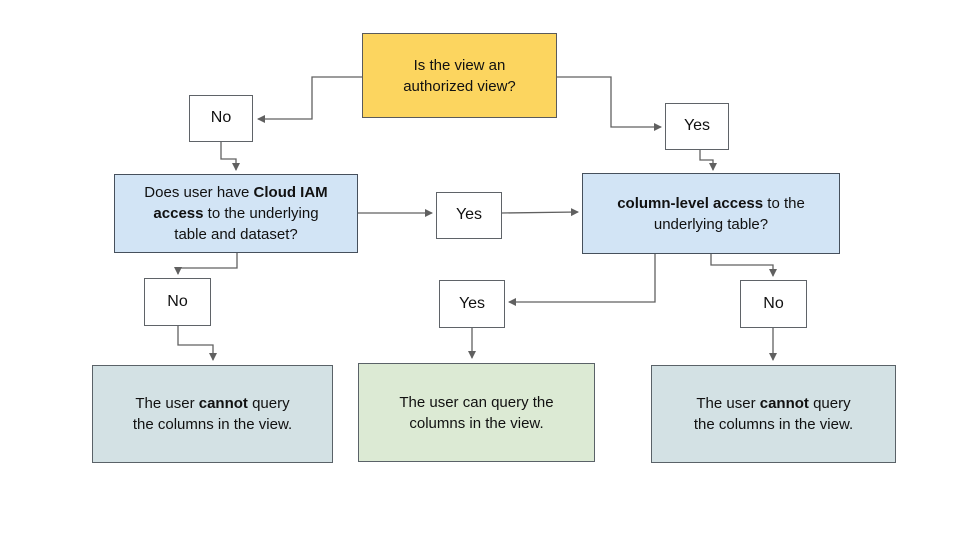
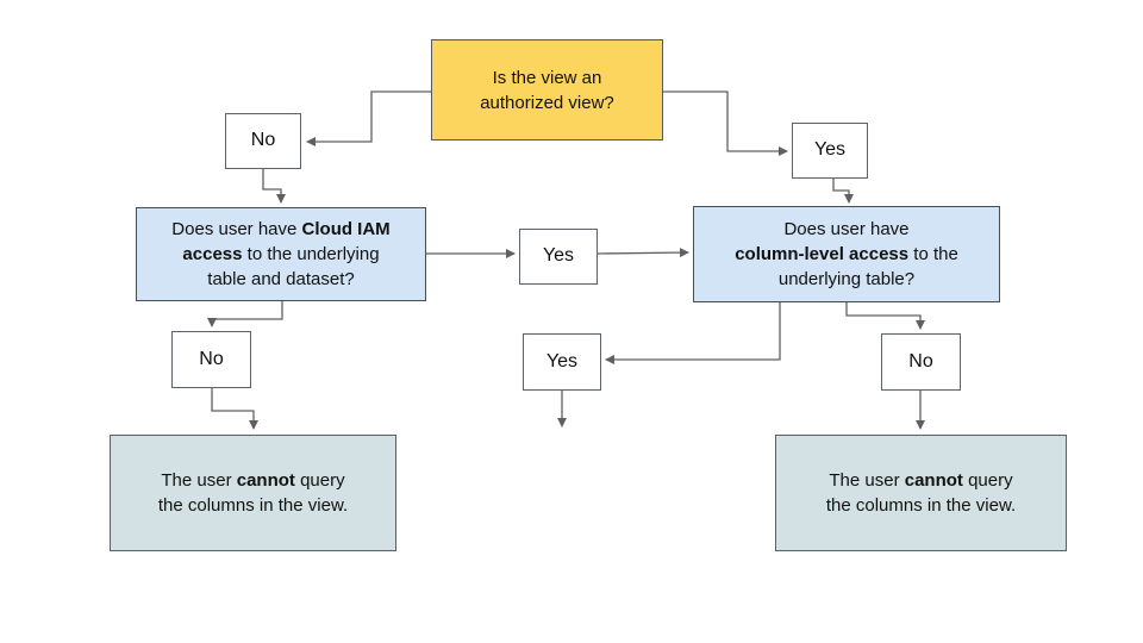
  Is the view an
  authorized view?
  No
  Yes
  Does user have Cloud IAM
  access to the underlying
  table and dataset?
  Yes
+ Does user have
  column-level access to the
  underlying table?
  No
  Yes
  No
  The user cannot query
  the columns in the view.
- The user can query the
- columns in the view.
  The user cannot query
  the columns in the view.
